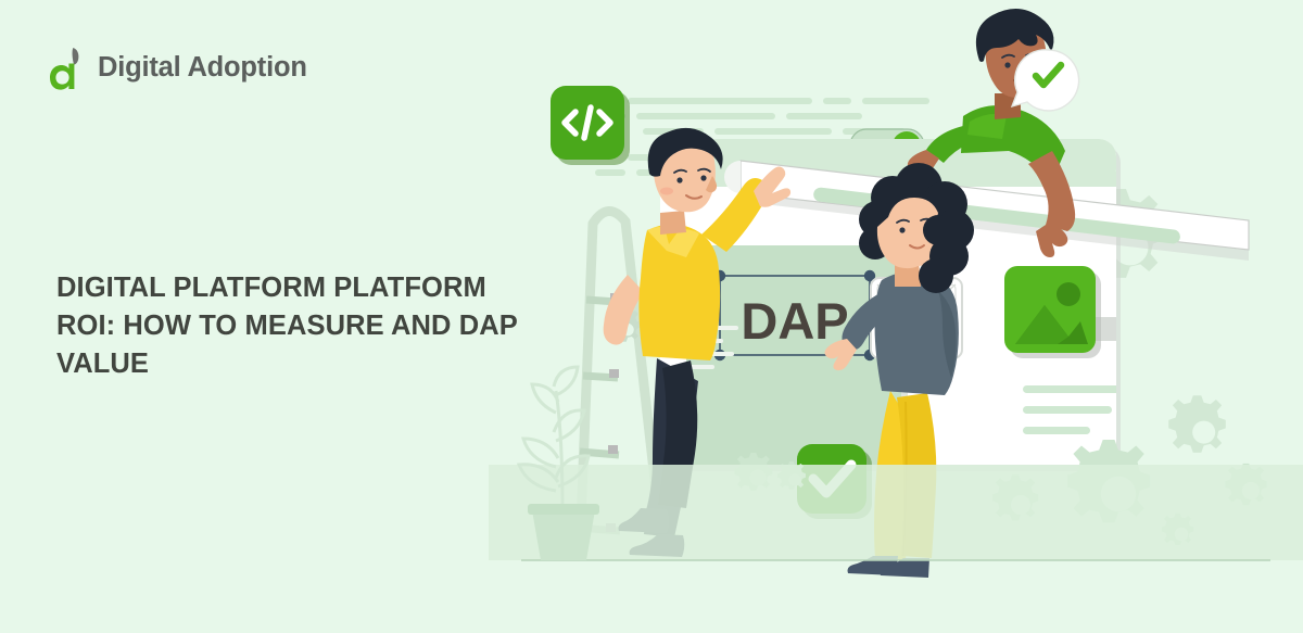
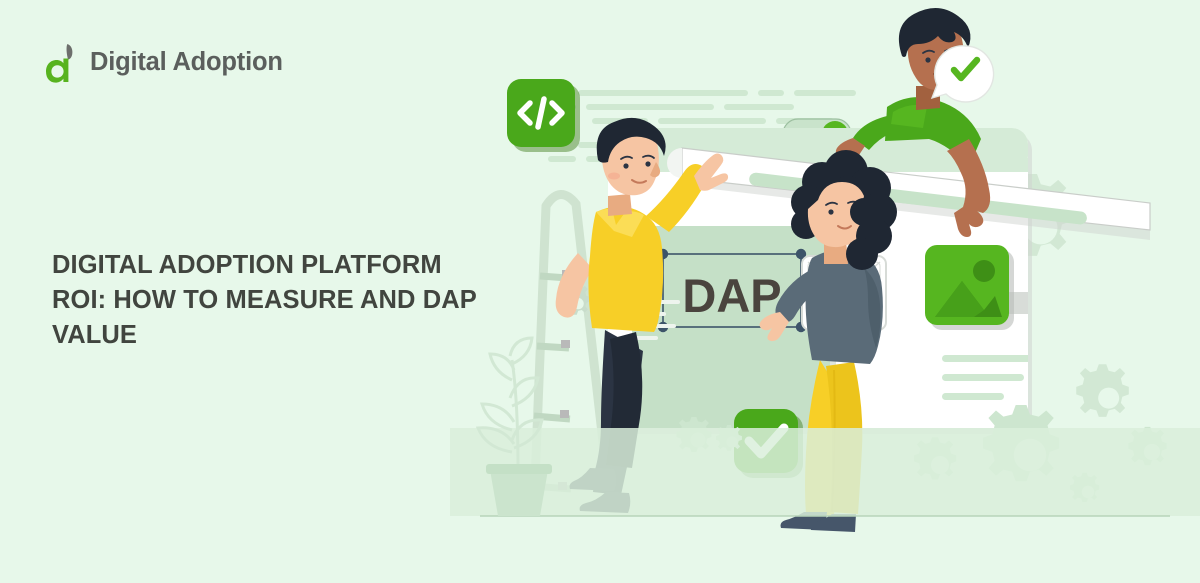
  Digital Adoption
- DIGITAL PLATFORM PLATFORM ROI: HOW TO MEASURE AND DAP VALUE
+ DIGITAL ADOPTION PLATFORM ROI: HOW TO MEASURE AND DAP VALUE
  DAP
